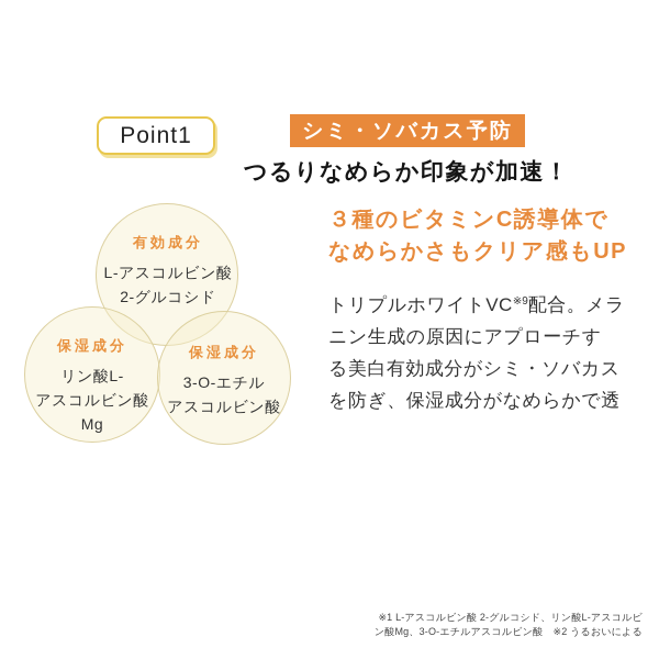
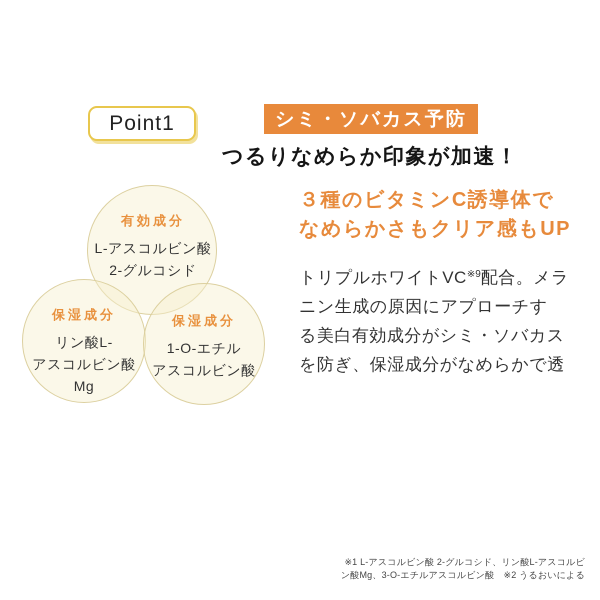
  Point1
  シミ・ソバカス予防
  つるりなめらか印象が加速！
  有効成分
  L-アスコルビン酸
  2-グルコシド
  保湿成分
  リン酸L-
  アスコルビン酸
  Mg
  保湿成分
- 3-O-エチル
+ 1-O-エチル
  アスコルビン酸
  ３種のビタミンC誘導体で
  なめらかさもクリア感もUP
  トリプルホワイトVC※9配合。メラ
  ニン生成の原因にアプローチす
  る美白有効成分がシミ・ソバカス
  を防ぎ、保湿成分がなめらかで透
  ※1 L-アスコルビン酸 2-グルコシド、リン酸L-アスコルビ
  ン酸Mg、3-O-エチルアスコルビン酸 ※2 うるおいによる
